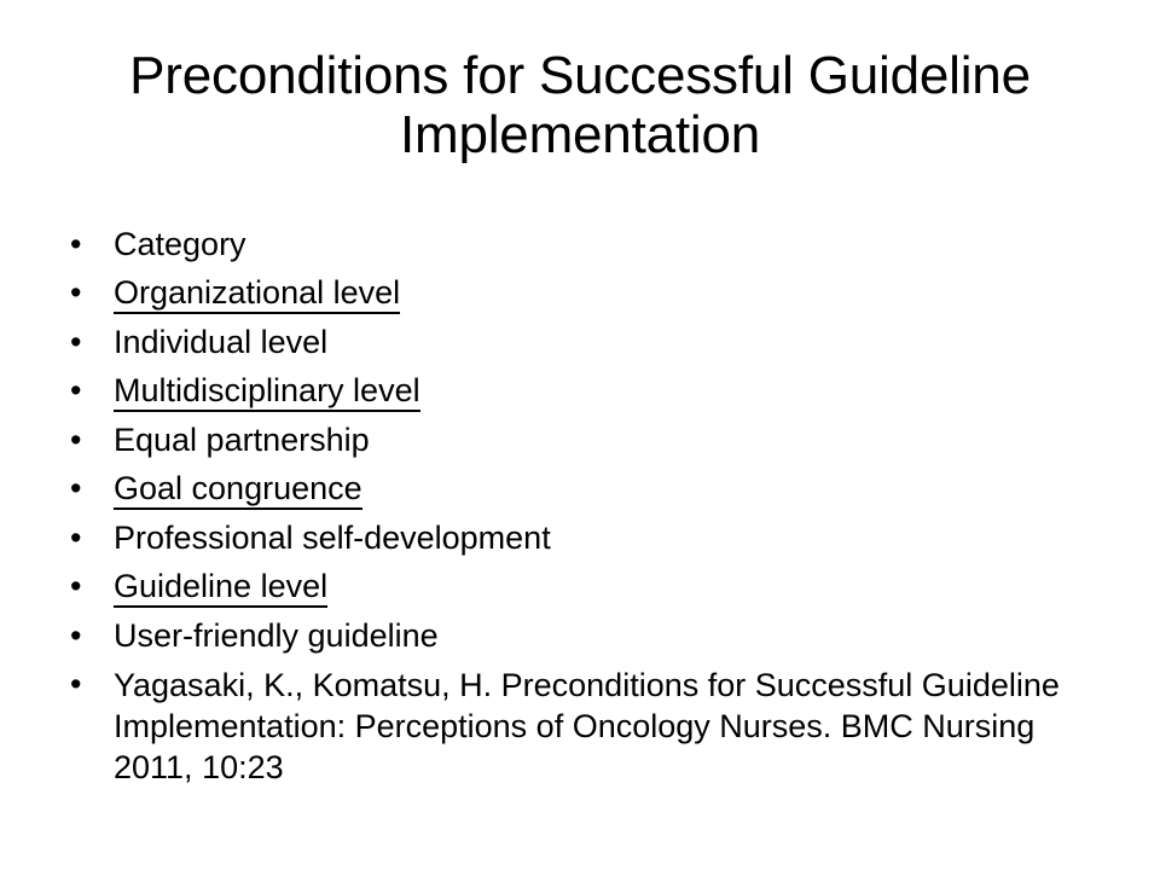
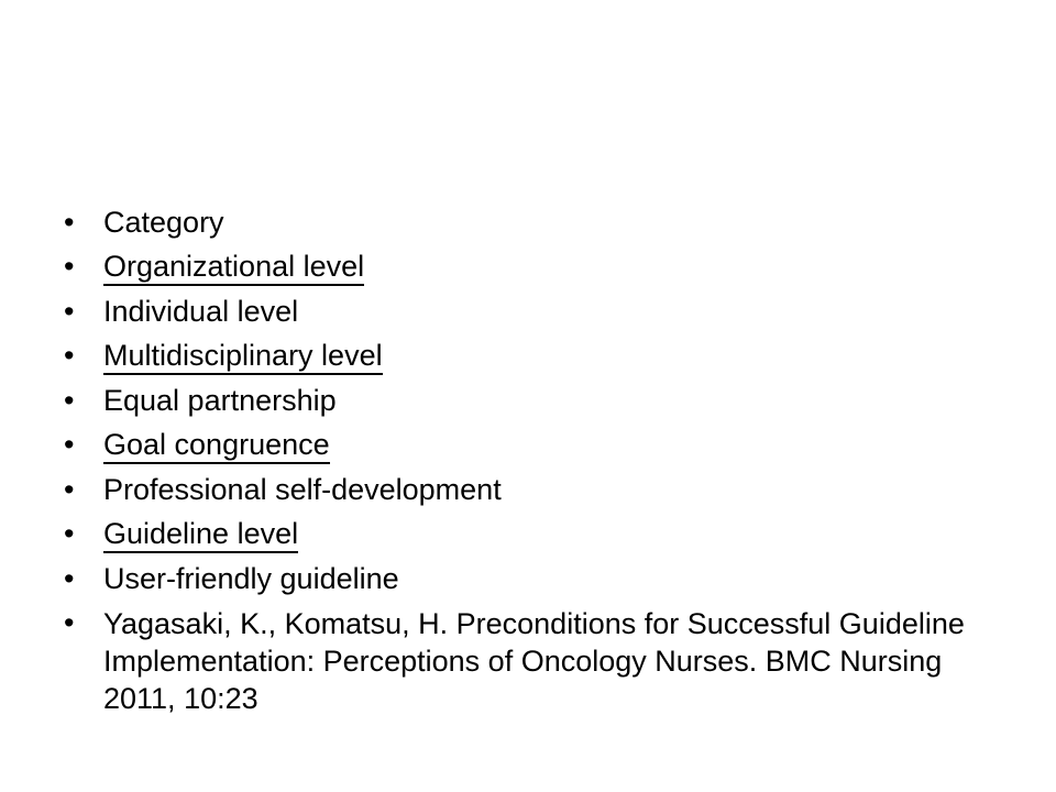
- Preconditions for Successful Guideline Implementation
  •
  Category
  •
  Organizational level
  •
  Individual level
  •
  Multidisciplinary level
  •
  Equal partnership
  •
  Goal congruence
  •
  Professional self-development
  •
  Guideline level
  •
  User-friendly guideline
  •
  Yagasaki, K., Komatsu, H. Preconditions for Successful Guideline Implementation: Perceptions of Oncology Nurses. BMC Nursing 2011, 10:23
